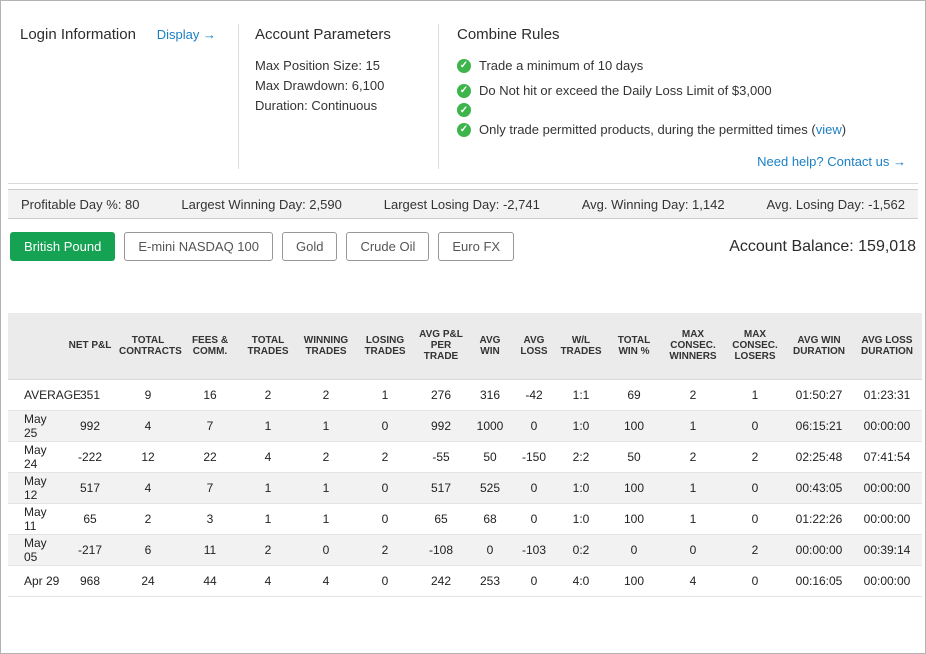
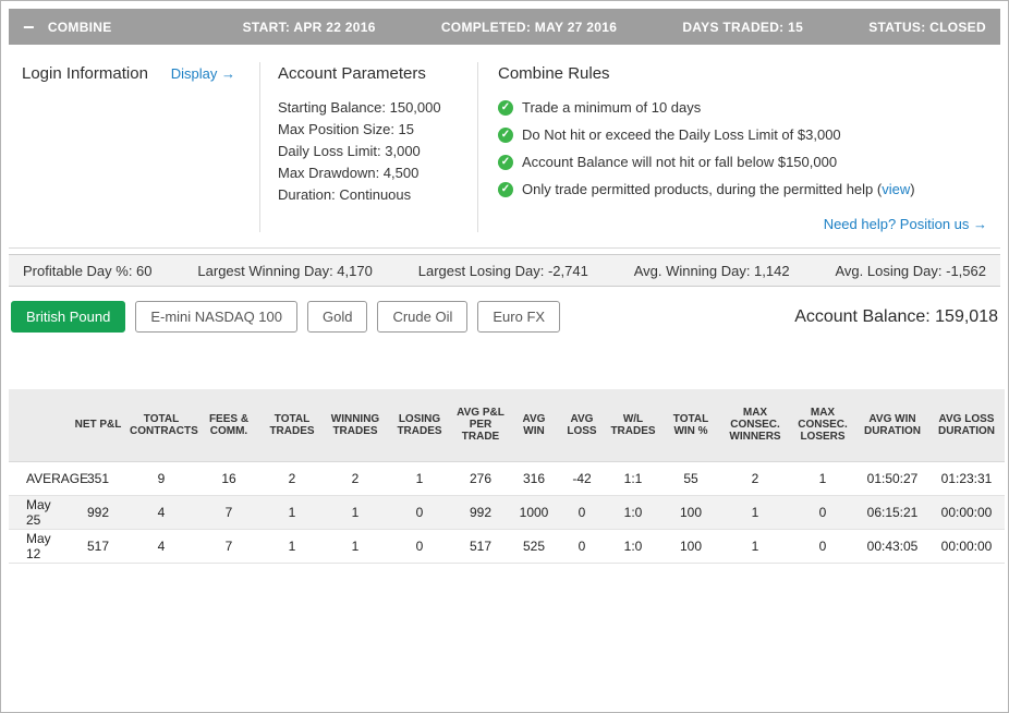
+ −
+ COMBINE
+ START: APR 22 2016
+ COMPLETED: MAY 27 2016
+ DAYS TRADED: 15
+ STATUS: CLOSED
  Login Information
  Display →
  Account Parameters
+ Starting Balance: 150,000
  Max Position Size: 15
+ Daily Loss Limit: 3,000
- Max Drawdown: 6,100
+ Max Drawdown: 4,500
  Duration: Continuous
  Combine Rules
  ✓
  Trade a minimum of 10 days
  ✓
  Do Not hit or exceed the Daily Loss Limit of $3,000
  ✓
+ Account Balance will not hit or fall below $150,000
  ✓
- Only trade permitted products, during the permitted times
+ Only trade permitted products, during the permitted help
  (
  view
  )
- Need help? Contact us →
+ Need help? Position us →
- Profitable Day %: 80
+ Profitable Day %: 60
- Largest Winning Day: 2,590
+ Largest Winning Day: 4,170
  Largest Losing Day: -2,741
  Avg. Winning Day: 1,142
  Avg. Losing Day: -1,562
  British Pound
  E-mini NASDAQ 100
  Gold
  Crude Oil
  Euro FX
  Account Balance: 159,018
  	NET P&L	TOTAL CONTRACTS	FEES & COMM.	TOTAL TRADES	WINNING TRADES	LOSING TRADES	AVG P&L PER TRADE	AVG WIN	AVG LOSS	W/L TRADES	TOTAL WIN %	MAX CONSEC. WINNERS	MAX CONSEC. LOSERS	AVG WIN DURATION	AVG LOSS DURATION
- AVERAGE	351	9	16	2	2	1	276	316	-42	1:1	69	2	1	01:50:27	01:23:31
+ AVERAGE	351	9	16	2	2	1	276	316	-42	1:1	55	2	1	01:50:27	01:23:31
  May 25	992	4	7	1	1	0	992	1000	0	1:0	100	1	0	06:15:21	00:00:00
- May 24	-222	12	22	4	2	2	-55	50	-150	2:2	50	2	2	02:25:48	07:41:54
  May 12	517	4	7	1	1	0	517	525	0	1:0	100	1	0	00:43:05	00:00:00
- May 11	65	2	3	1	1	0	65	68	0	1:0	100	1	0	01:22:26	00:00:00
- May 05	-217	6	11	2	0	2	-108	0	-103	0:2	0	0	2	00:00:00	00:39:14
- Apr 29	968	24	44	4	4	0	242	253	0	4:0	100	4	0	00:16:05	00:00:00
